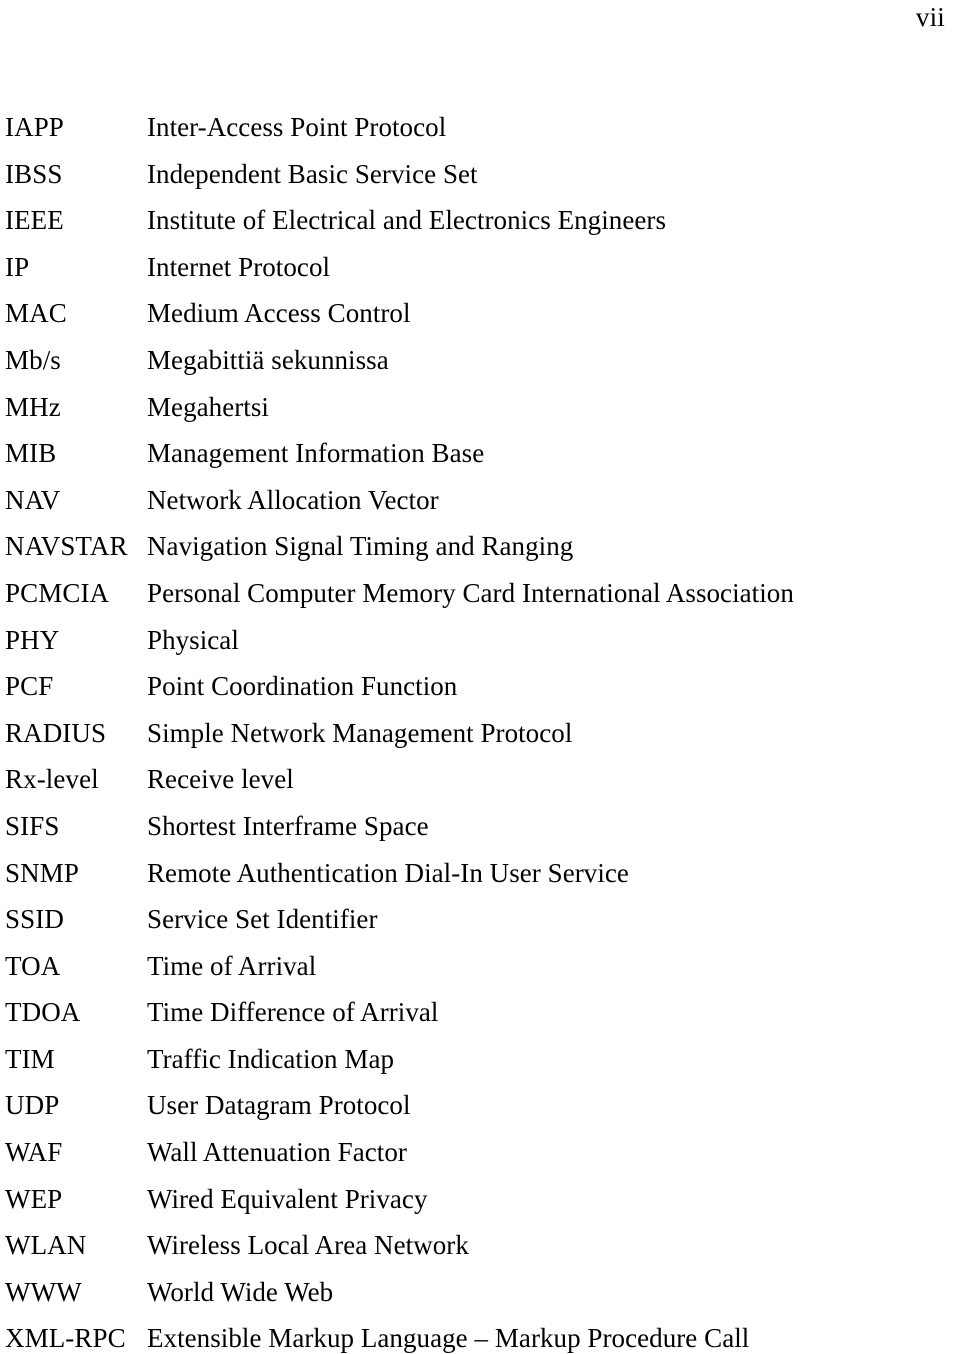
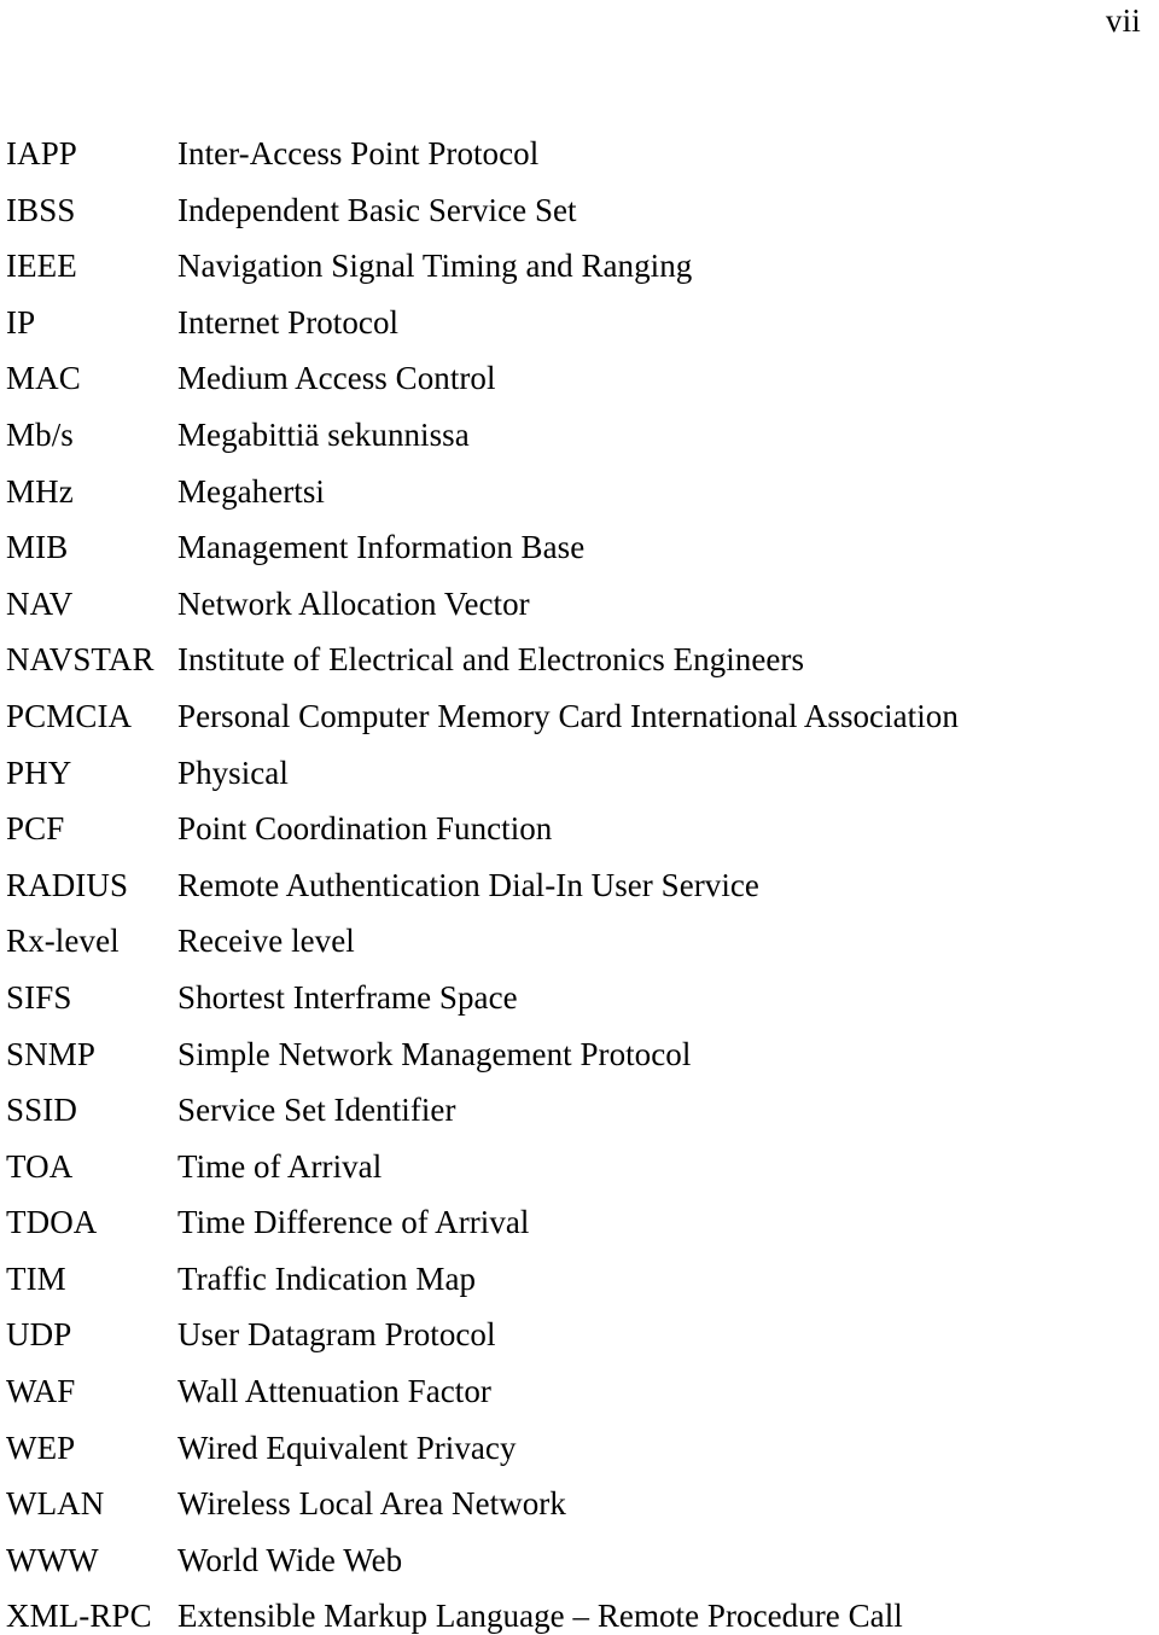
  vii
  IAPP
  Inter-Access Point Protocol
  IBSS
  Independent Basic Service Set
  IEEE
- Institute of Electrical and Electronics Engineers
+ Navigation Signal Timing and Ranging
  IP
  Internet Protocol
  MAC
  Medium Access Control
  Mb/s
  Megabittiä sekunnissa
  MHz
  Megahertsi
  MIB
  Management Information Base
  NAV
  Network Allocation Vector
  NAVSTAR
- Navigation Signal Timing and Ranging
+ Institute of Electrical and Electronics Engineers
  PCMCIA
  Personal Computer Memory Card International Association
  PHY
  Physical
  PCF
  Point Coordination Function
  RADIUS
- Simple Network Management Protocol
+ Remote Authentication Dial-In User Service
  Rx-level
  Receive level
  SIFS
  Shortest Interframe Space
  SNMP
- Remote Authentication Dial-In User Service
+ Simple Network Management Protocol
  SSID
  Service Set Identifier
  TOA
  Time of Arrival
  TDOA
  Time Difference of Arrival
  TIM
  Traffic Indication Map
  UDP
  User Datagram Protocol
  WAF
  Wall Attenuation Factor
  WEP
  Wired Equivalent Privacy
  WLAN
  Wireless Local Area Network
  WWW
  World Wide Web
  XML-RPC
- Extensible Markup Language – Markup Procedure Call
+ Extensible Markup Language – Remote Procedure Call
